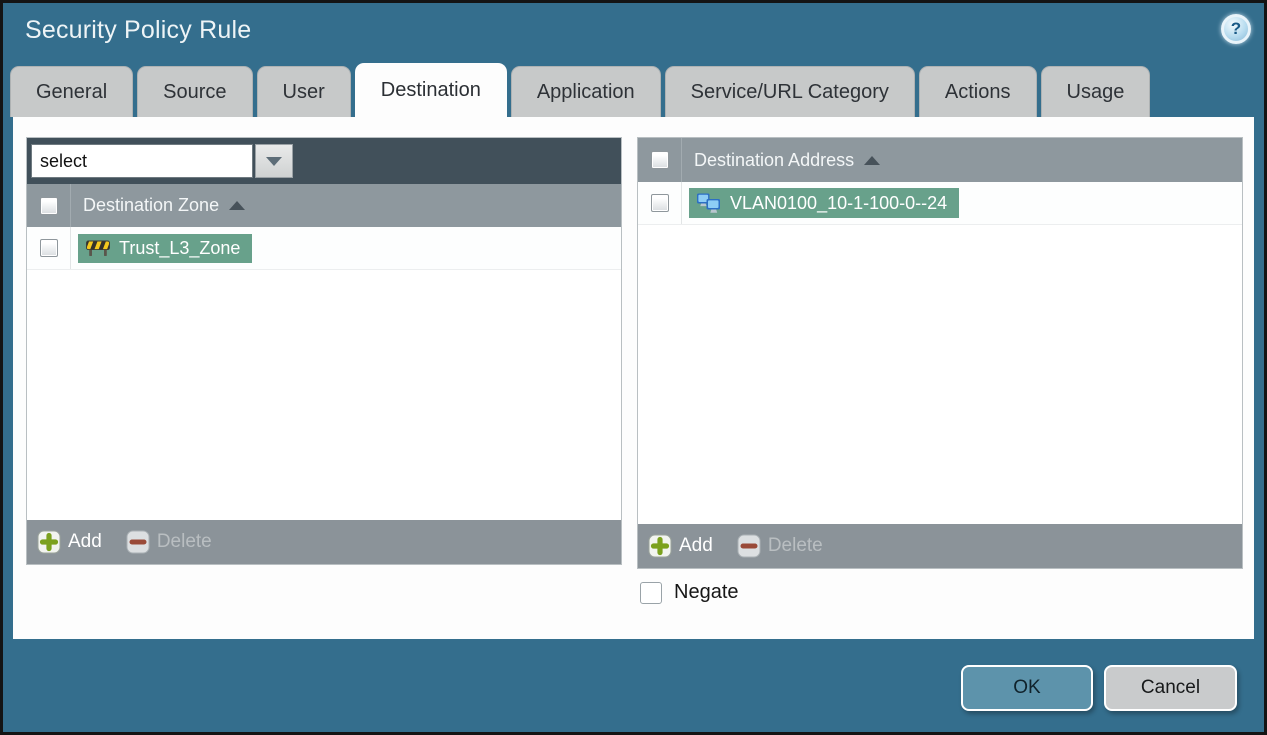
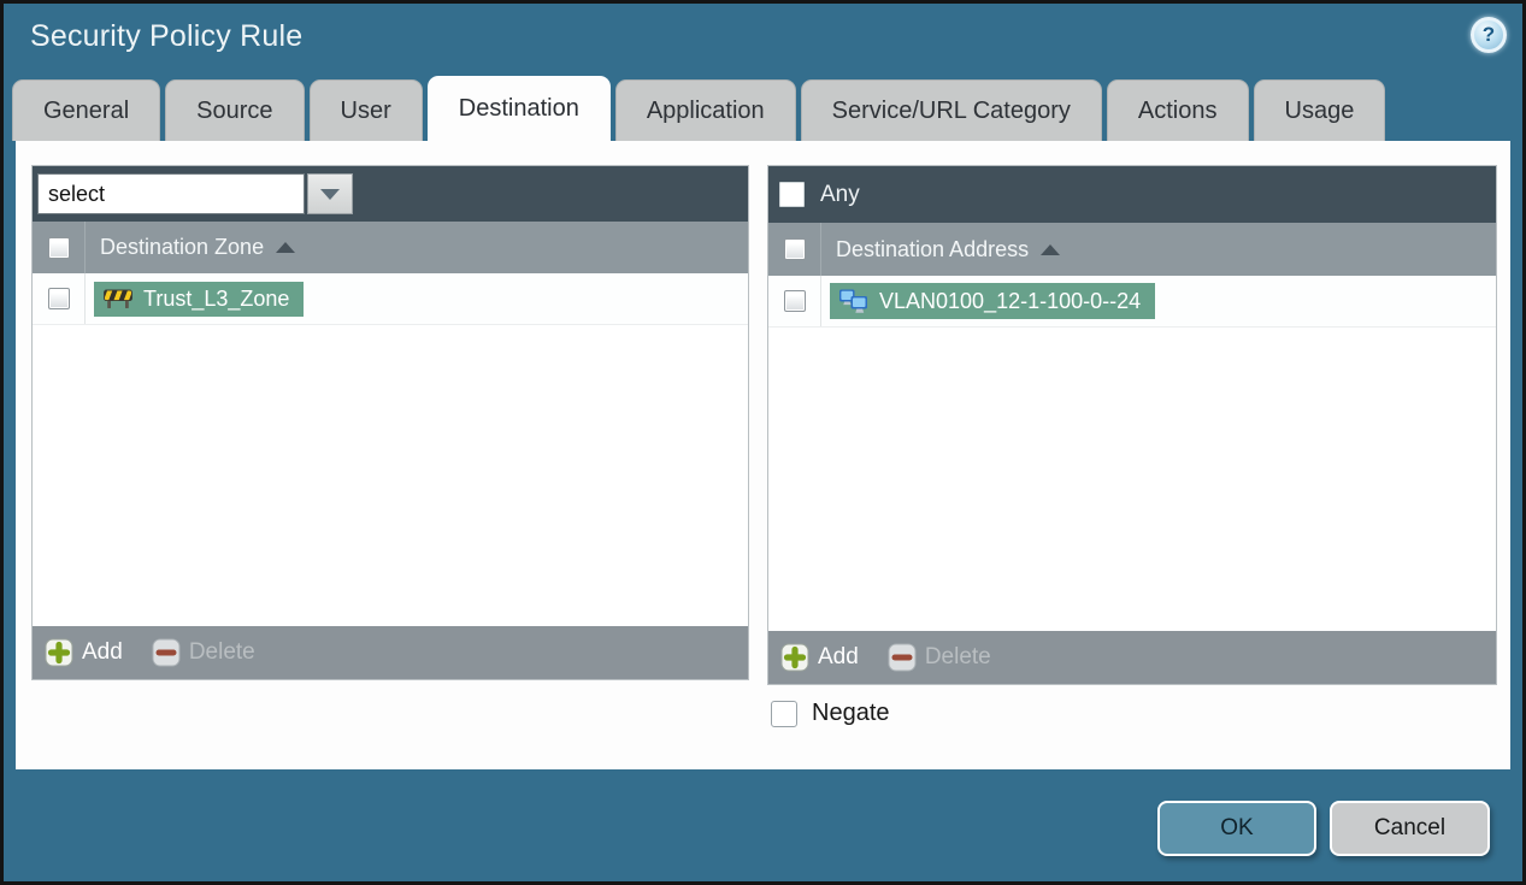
  Security Policy Rule
  ?
  General
  Source
  User
  Destination
  Application
  Service/URL Category
  Actions
  Usage
  select
  Destination Zone
  Trust_L3_Zone
  Add
  Delete
+ Any
  Destination Address
- VLAN0100_10-1-100-0--24
+ VLAN0100_12-1-100-0--24
  Add
  Delete
  Negate
  OK
  Cancel
